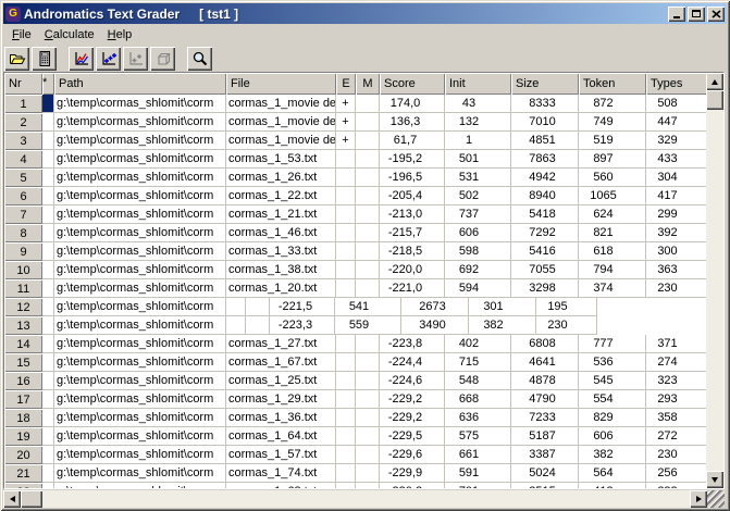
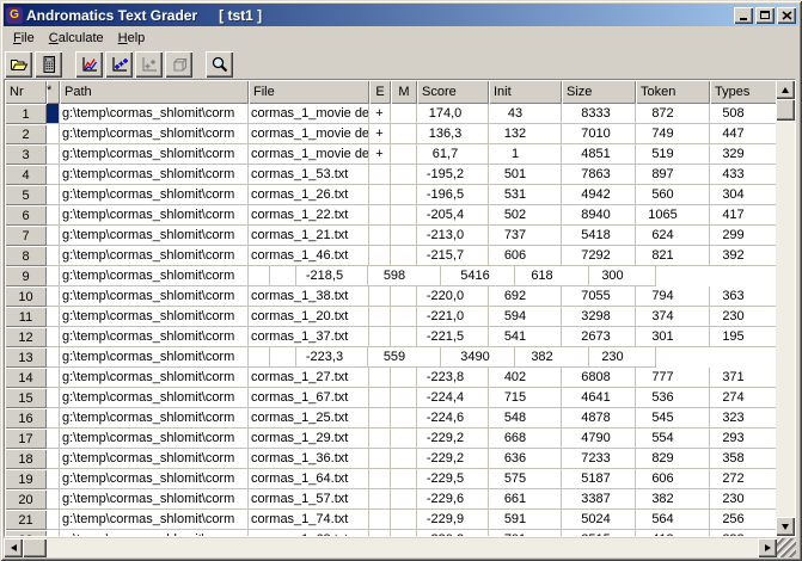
  G
  Andromatics Text Grader
  [ tst1 ]
  File
  Calculate
  Help
  Nr
  *
  Path
  File
  E
  M
  Score
  Init
  Size
  Token
  Types
  1
  g:\temp\cormas_shlomit\corm
  cormas_1_movie de
  +
  174,0
  43
  8333
  872
  508
  2
  g:\temp\cormas_shlomit\corm
  cormas_1_movie de
  +
  136,3
  132
  7010
  749
  447
  3
  g:\temp\cormas_shlomit\corm
  cormas_1_movie de
  +
  61,7
  1
  4851
  519
  329
  4
  g:\temp\cormas_shlomit\corm
  cormas_1_53.txt
  -195,2
  501
  7863
  897
  433
  5
  g:\temp\cormas_shlomit\corm
  cormas_1_26.txt
  -196,5
  531
  4942
  560
  304
  6
  g:\temp\cormas_shlomit\corm
  cormas_1_22.txt
  -205,4
  502
  8940
  1065
  417
  7
  g:\temp\cormas_shlomit\corm
  cormas_1_21.txt
  -213,0
  737
  5418
  624
  299
  8
  g:\temp\cormas_shlomit\corm
  cormas_1_46.txt
  -215,7
  606
  7292
  821
  392
  9
  g:\temp\cormas_shlomit\corm
- cormas_1_33.txt
  -218,5
  598
  5416
  618
  300
  10
  g:\temp\cormas_shlomit\corm
  cormas_1_38.txt
  -220,0
  692
  7055
  794
  363
  11
  g:\temp\cormas_shlomit\corm
  cormas_1_20.txt
  -221,0
  594
  3298
  374
  230
  12
  g:\temp\cormas_shlomit\corm
+ cormas_1_37.txt
  -221,5
  541
  2673
  301
  195
  13
  g:\temp\cormas_shlomit\corm
  -223,3
  559
  3490
  382
  230
  14
  g:\temp\cormas_shlomit\corm
  cormas_1_27.txt
  -223,8
  402
  6808
  777
  371
  15
  g:\temp\cormas_shlomit\corm
  cormas_1_67.txt
  -224,4
  715
  4641
  536
  274
  16
  g:\temp\cormas_shlomit\corm
  cormas_1_25.txt
  -224,6
  548
  4878
  545
  323
  17
  g:\temp\cormas_shlomit\corm
  cormas_1_29.txt
  -229,2
  668
  4790
  554
  293
  18
  g:\temp\cormas_shlomit\corm
  cormas_1_36.txt
  -229,2
  636
  7233
  829
  358
  19
  g:\temp\cormas_shlomit\corm
  cormas_1_64.txt
  -229,5
  575
  5187
  606
  272
  20
  g:\temp\cormas_shlomit\corm
  cormas_1_57.txt
  -229,6
  661
  3387
  382
  230
  21
  g:\temp\cormas_shlomit\corm
  cormas_1_74.txt
  -229,9
  591
  5024
  564
  256
